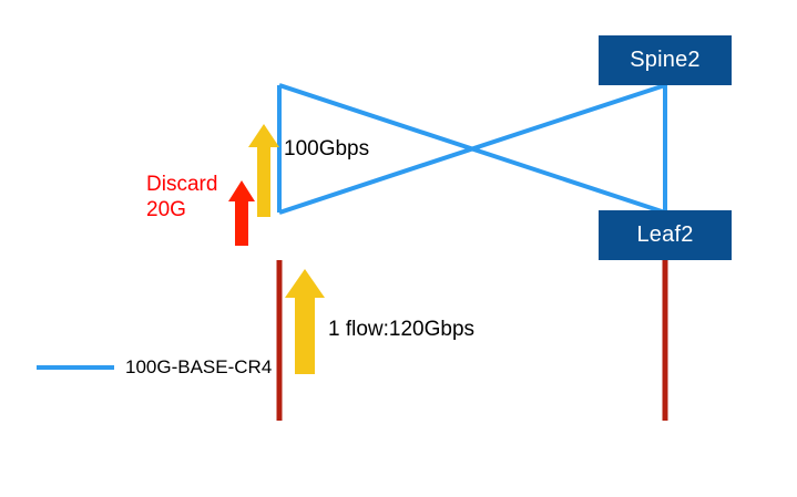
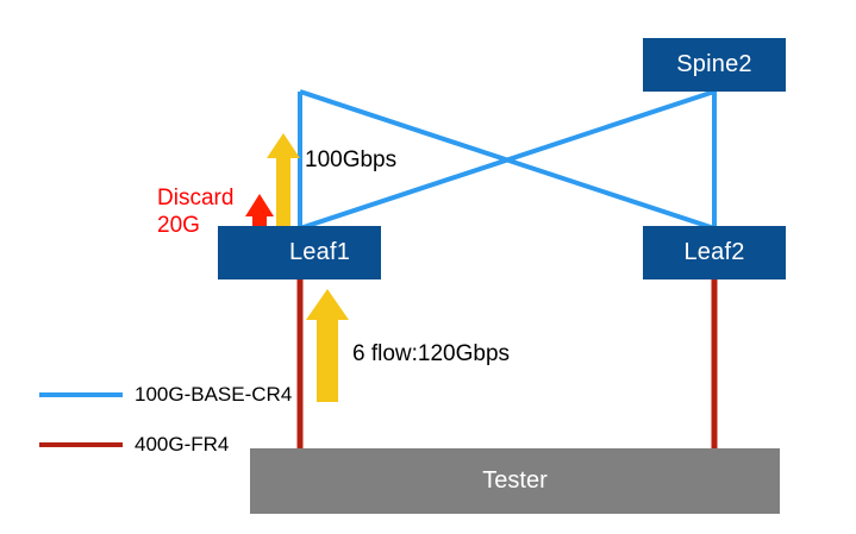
  Spine2
+ Leaf1
  Leaf2
+ Tester
  100Gbps
- 1 flow:120Gbps
+ 6 flow:120Gbps
  Discard
  20G
  100G-BASE-CR4
+ 400G-FR4
